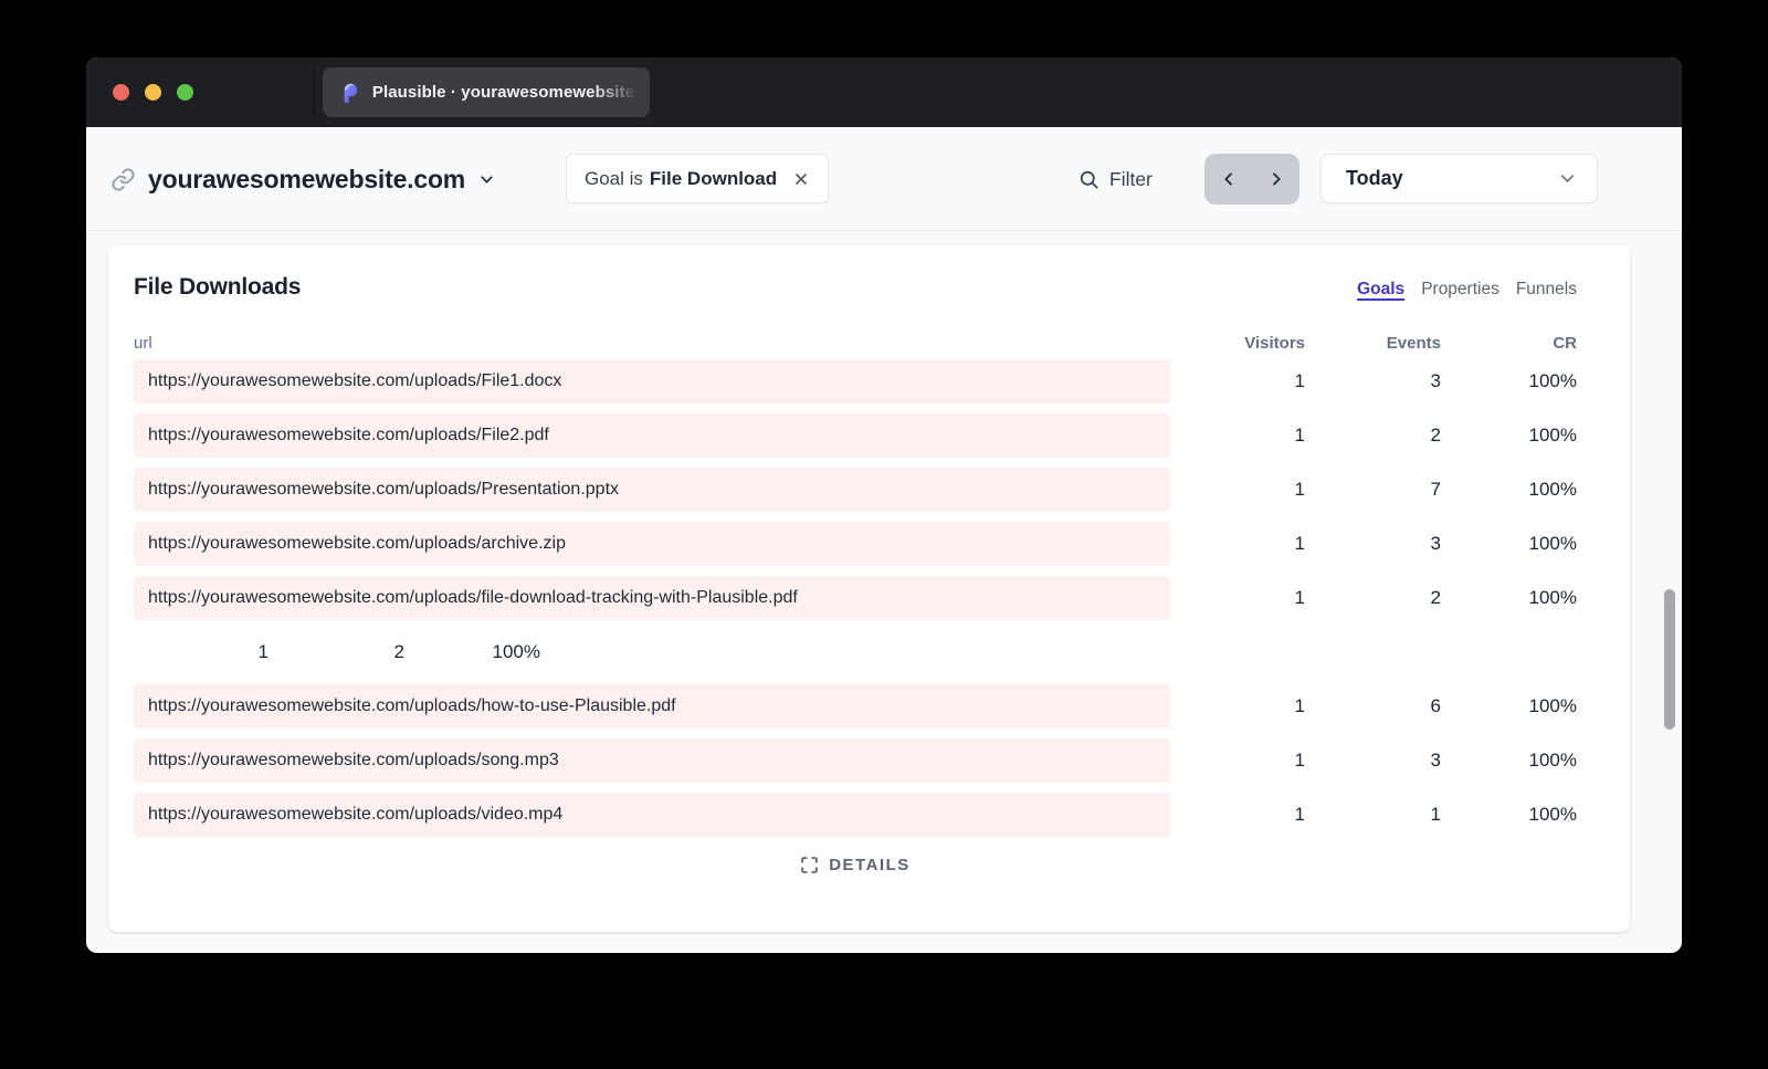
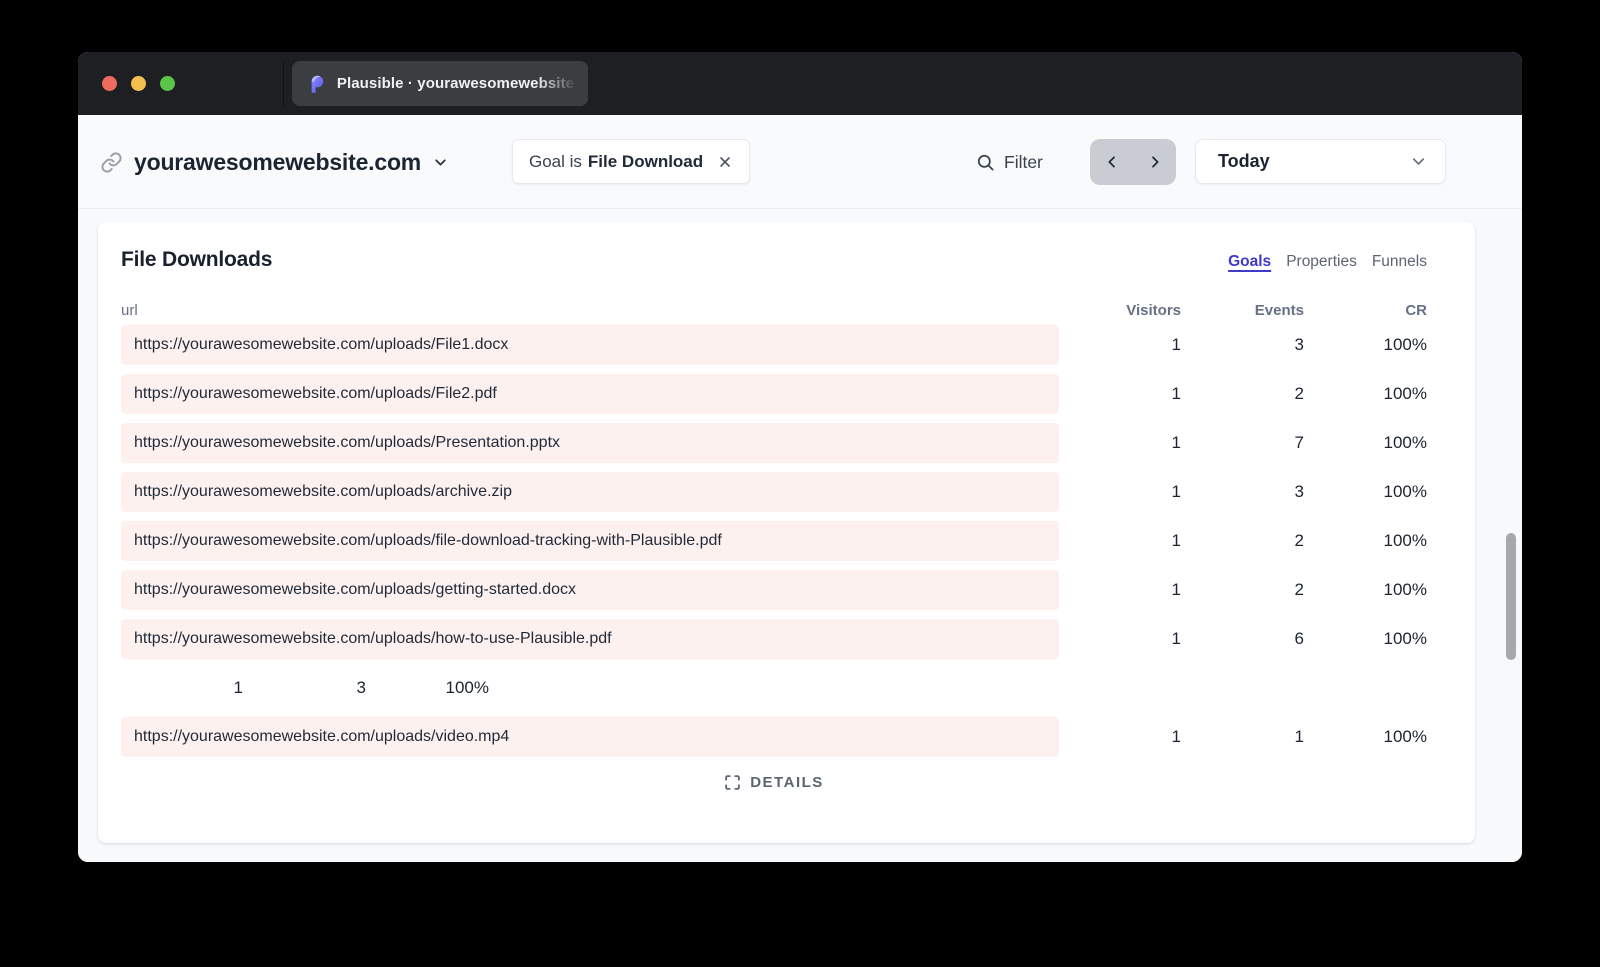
  Plausible · yourawesomewe
  yourawesomewebsite.com
  Goal is
  File Download
  Filter
  Today
  File Downloads
  Goals
  Properties
  Funnels
  url
  Visitors
  Events
  CR
  https://yourawesomewebsite.com/uploads/File1.docx
  1
  3
  100%
  https://yourawesomewebsite.com/uploads/File2.pdf
  1
  2
  100%
  https://yourawesomewebsite.com/uploads/Presentation.pptx
  1
  7
  100%
  https://yourawesomewebsite.com/uploads/archive.zip
  1
  3
  100%
  https://yourawesomewebsite.com/uploads/file-download-tracking-with-Plausible.pdf
  1
  2
  100%
+ https://yourawesomewebsite.com/uploads/getting-started.docx
  1
  2
  100%
  https://yourawesomewebsite.com/uploads/how-to-use-Plausible.pdf
  1
  6
  100%
- https://yourawesomewebsite.com/uploads/song.mp3
  1
  3
  100%
  https://yourawesomewebsite.com/uploads/video.mp4
  1
  1
  100%
  DETAILS
